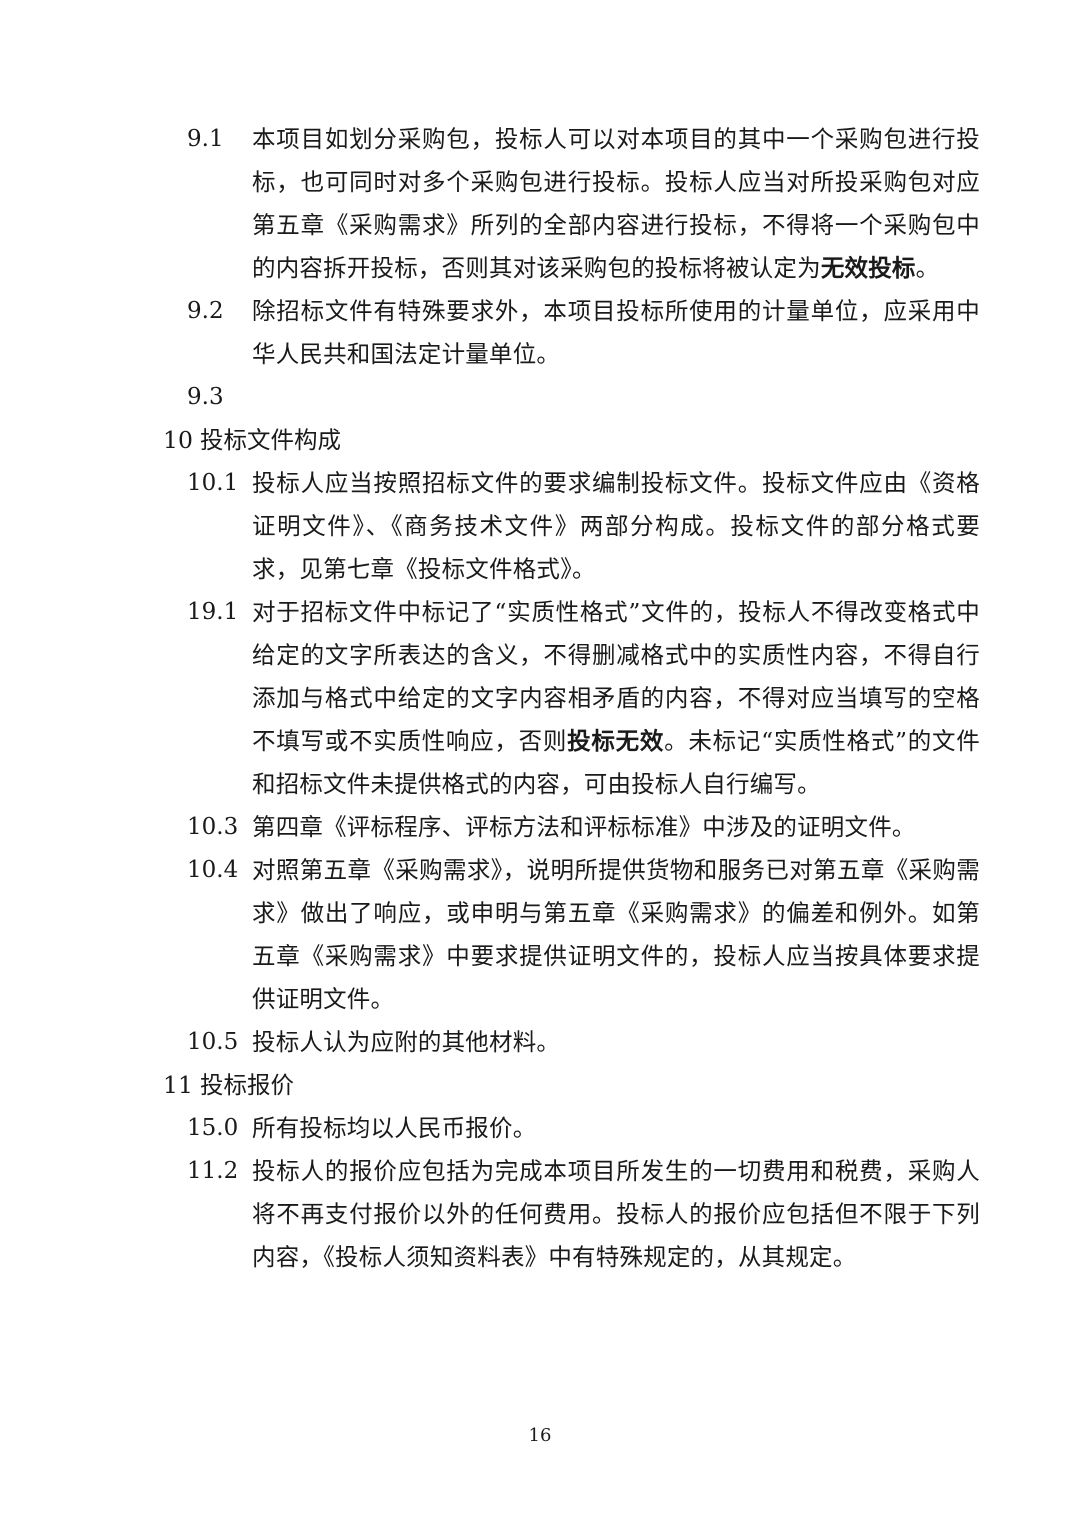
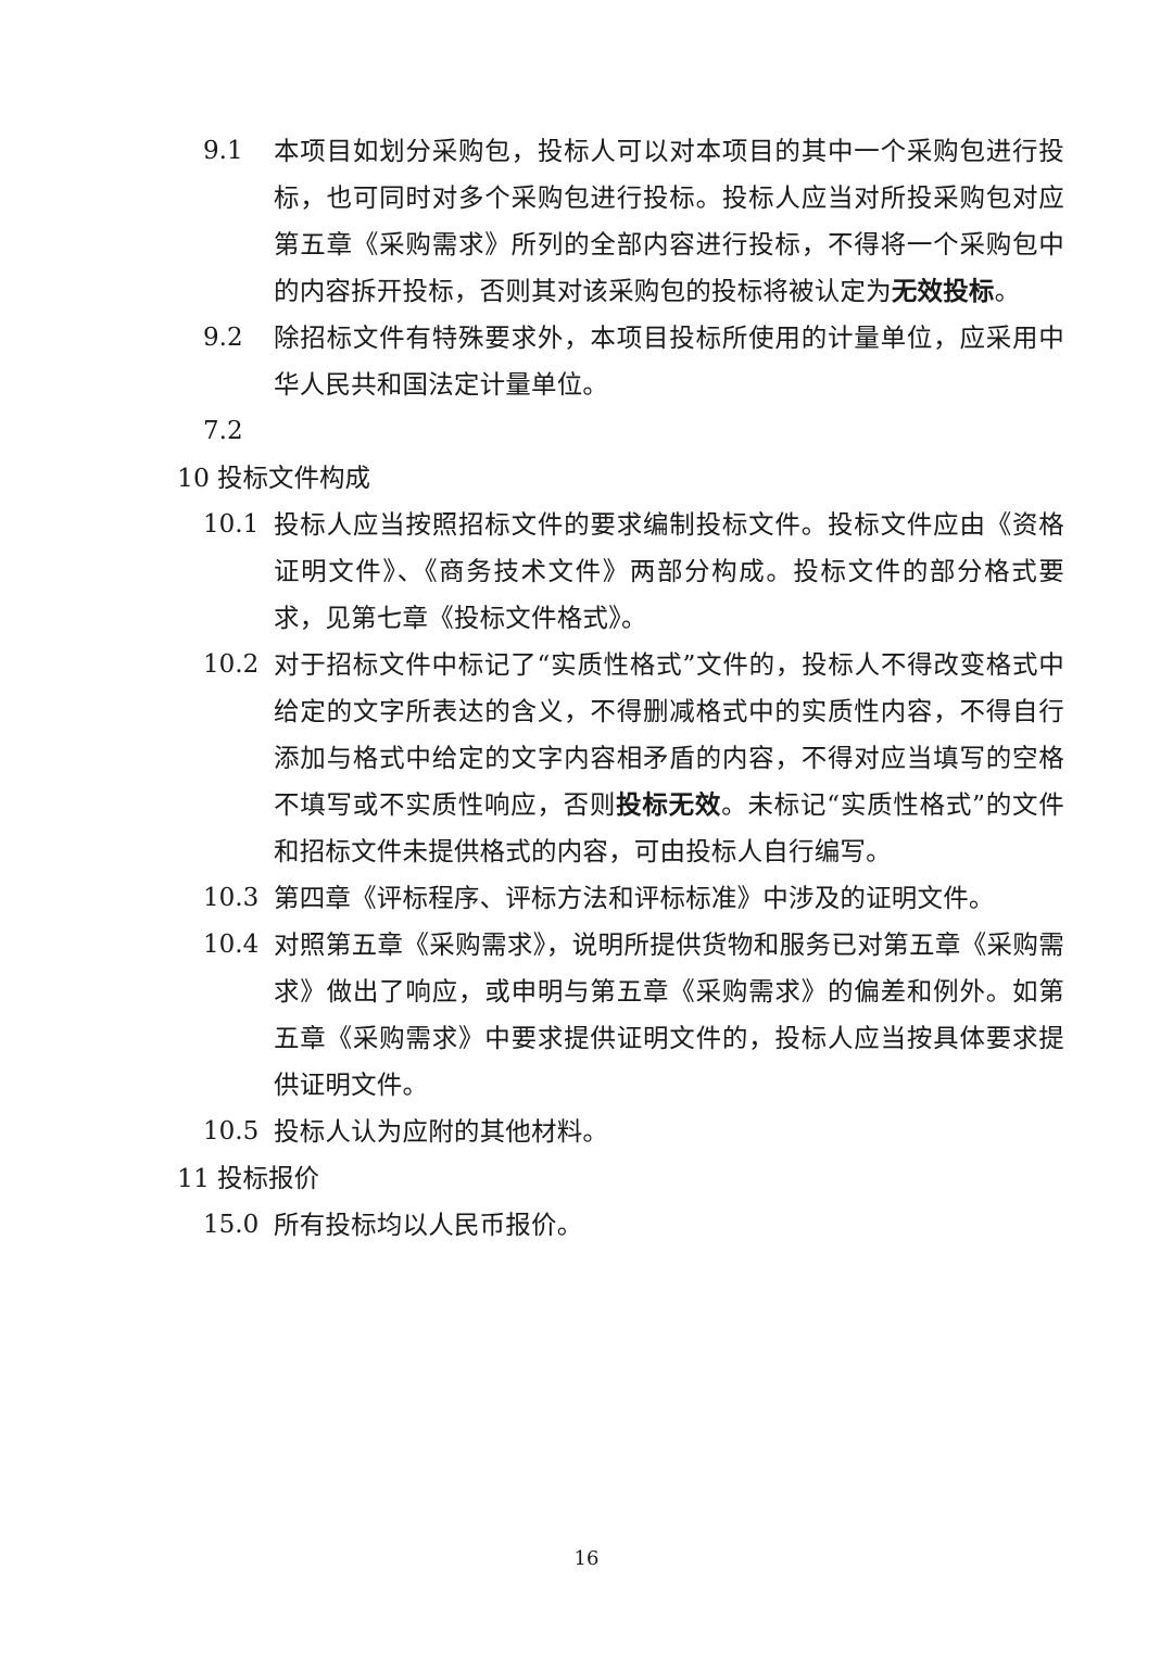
  9.1
  本项目如划分采购包，投标人可以对本项目的其中一个采购包进行投标，也可同时对多个采购包进行投标。投标人应当对所投采购包对应第五章《采购需求》所列的全部内容进行投标，不得将一个采购包中的内容拆开投标，否则其对该采购包的投标将被认定为无效投标。
  9.2
  除招标文件有特殊要求外，本项目投标所使用的计量单位，应采用中华人民共和国法定计量单位。
- 9.3
+ 7.2
  10
  投标文件构成
  10.1
  投标人应当按照招标文件的要求编制投标文件。投标文件应由《资格证明文件》、《商务技术文件》两部分构成。投标文件的部分格式要求，见第七章《投标文件格式》。
- 19.1
+ 10.2
  对于招标文件中标记了“实质性格式”文件的，投标人不得改变格式中给定的文字所表达的含义，不得删减格式中的实质性内容，不得自行添加与格式中给定的文字内容相矛盾的内容，不得对应当填写的空格不填写或不实质性响应，否则投标无效。未标记“实质性格式”的文件和招标文件未提供格式的内容，可由投标人自行编写。
  10.3
  第四章《评标程序、评标方法和评标标准》中涉及的证明文件。
  10.4
  对照第五章《采购需求》，说明所提供货物和服务已对第五章《采购需求》做出了响应，或申明与第五章《采购需求》的偏差和例外。如第五章《采购需求》中要求提供证明文件的，投标人应当按具体要求提供证明文件。
  10.5
  投标人认为应附的其他材料。
  11
  投标报价
  15.0
  所有投标均以人民币报价。
- 11.2
- 投标人的报价应包括为完成本项目所发生的一切费用和税费，采购人将不再支付报价以外的任何费用。投标人的报价应包括但不限于下列内容，《投标人须知资料表》中有特殊规定的，从其规定。
  16
